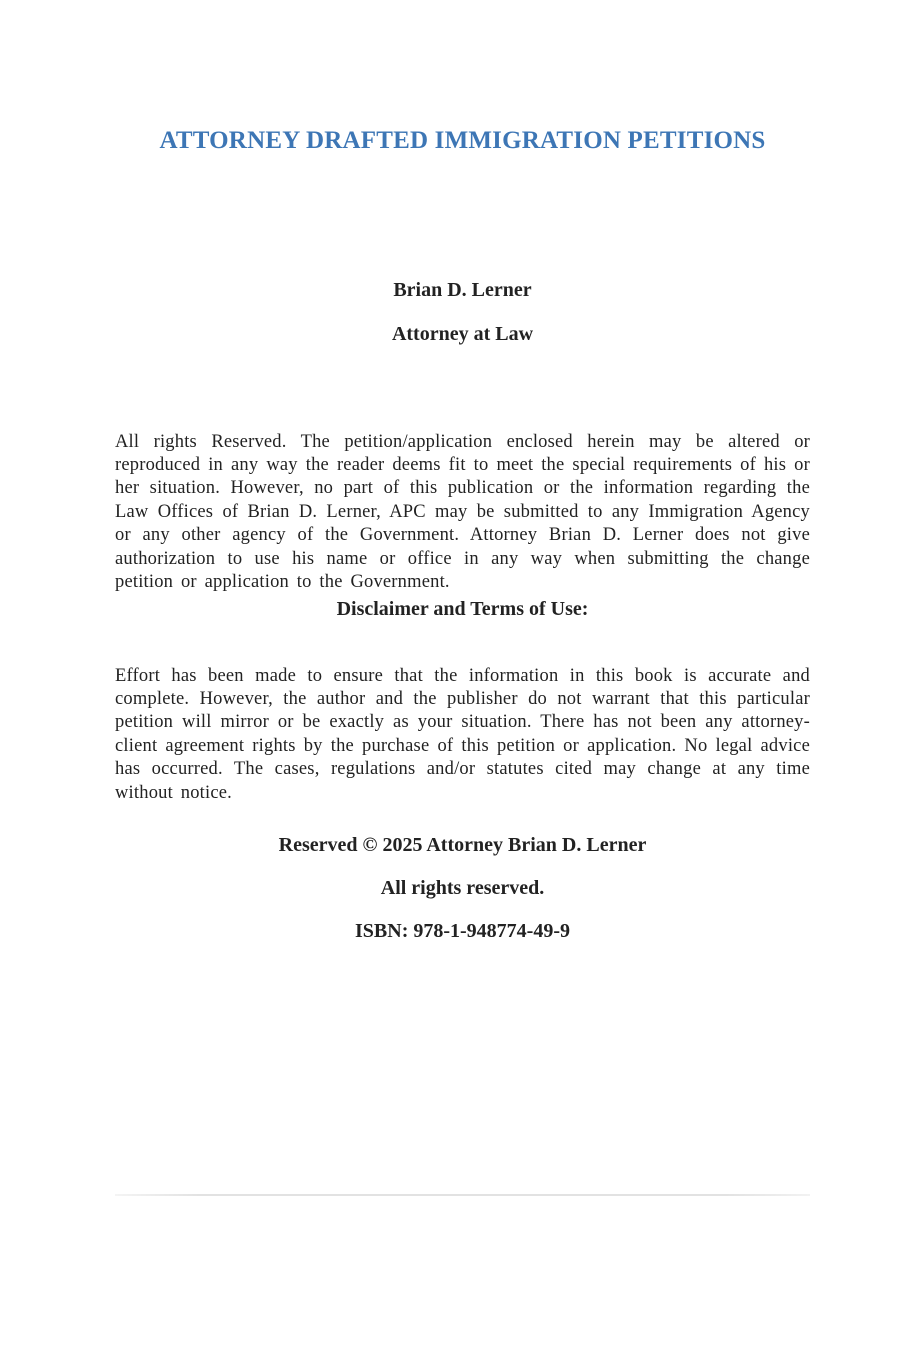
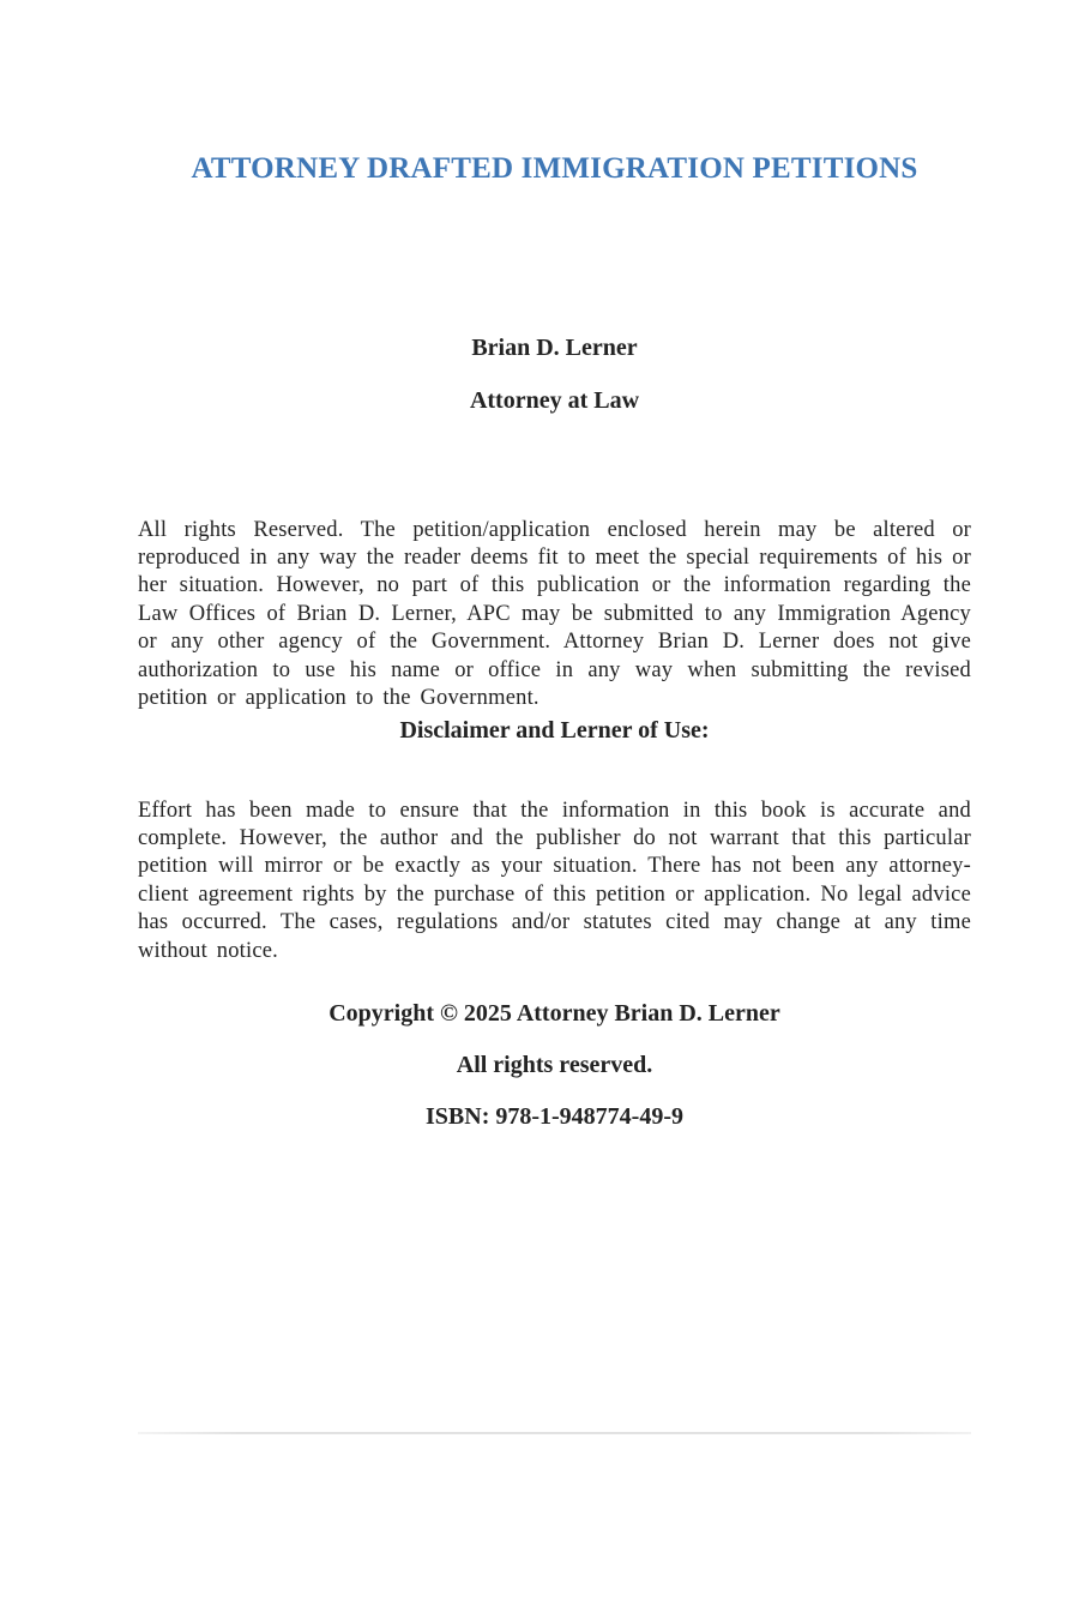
  ATTORNEY DRAFTED IMMIGRATION PETITIONS
  Brian D. Lerner
  Attorney at Law
- All rights Reserved. The petition/application enclosed herein may be altered or reproduced in any way the reader deems fit to meet the special requirements of his or her situation. However, no part of this publication or the information regarding the Law Offices of Brian D. Lerner, APC may be submitted to any Immigration Agency or any other agency of the Government. Attorney Brian D. Lerner does not give authorization to use his name or office in any way when submitting the change petition or application to the Government.
+ All rights Reserved. The petition/application enclosed herein may be altered or reproduced in any way the reader deems fit to meet the special requirements of his or her situation. However, no part of this publication or the information regarding the Law Offices of Brian D. Lerner, APC may be submitted to any Immigration Agency or any other agency of the Government. Attorney Brian D. Lerner does not give authorization to use his name or office in any way when submitting the revised petition or application to the Government.
- Disclaimer and Terms of Use:
+ Disclaimer and Lerner of Use:
  Effort has been made to ensure that the information in this book is accurate and complete. However, the author and the publisher do not warrant that this particular petition will mirror or be exactly as your situation. There has not been any attorney-client agreement rights by the purchase of this petition or application. No legal advice has occurred. The cases, regulations and/or statutes cited may change at any time without notice.
- Reserved © 2025 Attorney Brian D. Lerner
+ Copyright © 2025 Attorney Brian D. Lerner
  All rights reserved.
  ISBN: 978-1-948774-49-9
